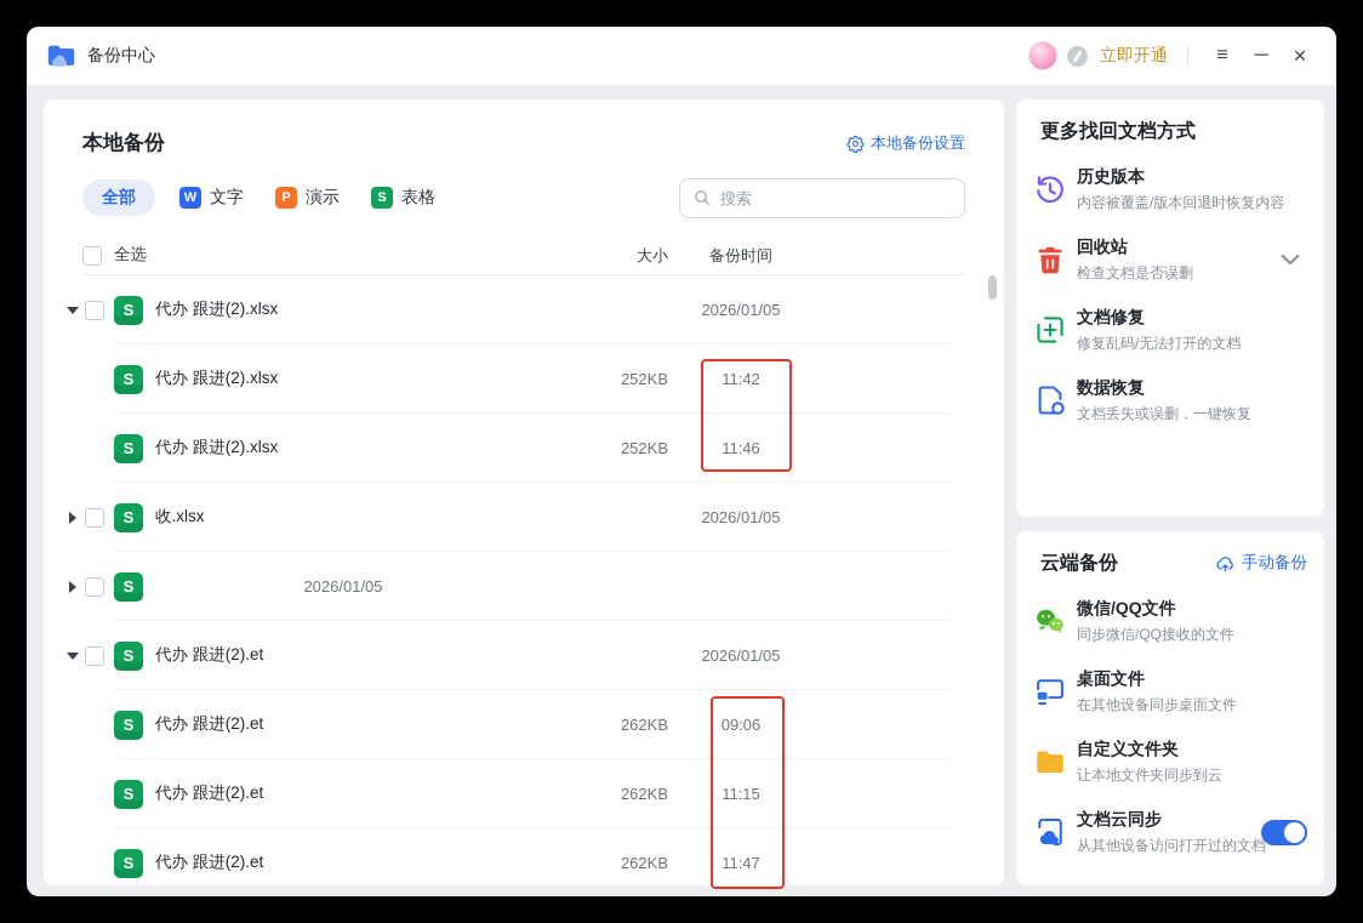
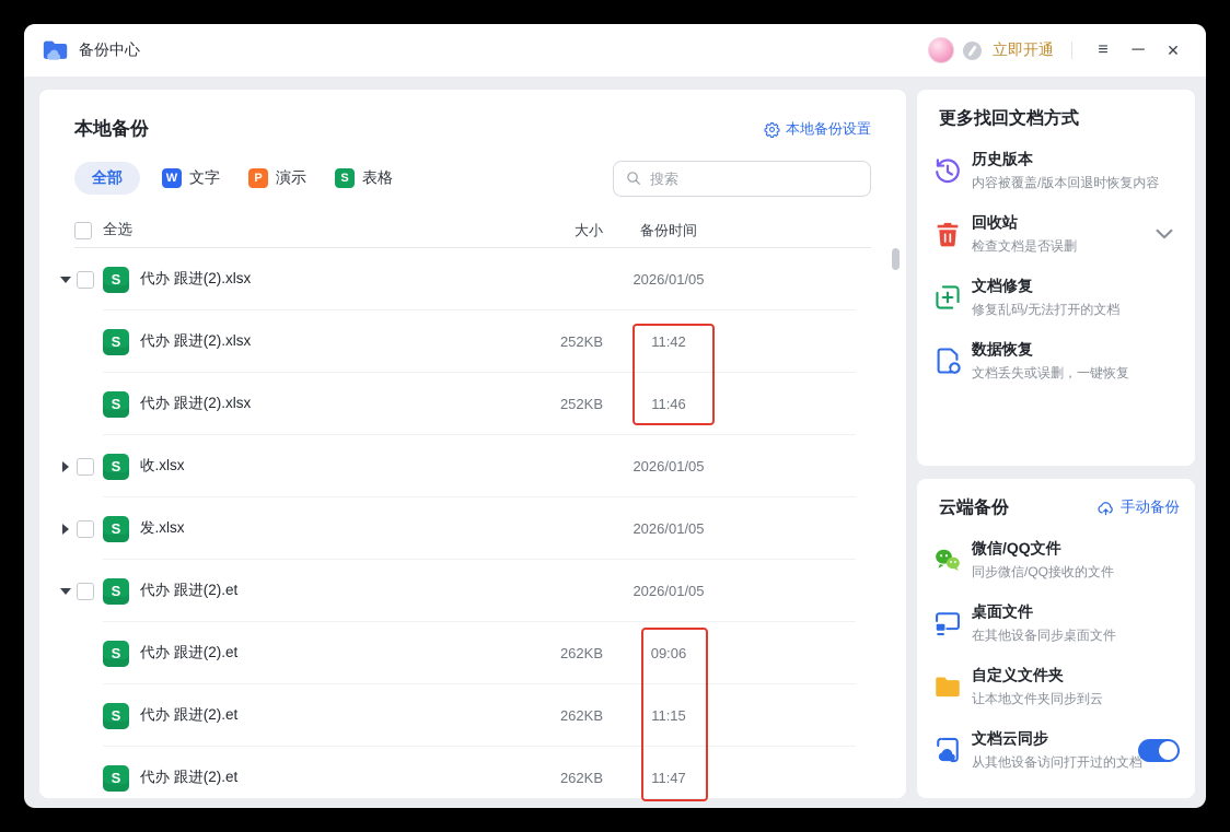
  备份中心
  立即开通
  ≡
  ─
  ✕
  本地备份
  本地备份设置
  全部
  W
  文字
  P
  演示
  S
  表格
  搜索
  全选
  大小
  备份时间
  S
  代办 跟进(2).xlsx
  2026/01/05
  S
  代办 跟进(2).xlsx
  252KB
  11:42
  S
  代办 跟进(2).xlsx
  252KB
  11:46
  S
  收.xlsx
  2026/01/05
  S
+ 发.xlsx
  2026/01/05
  S
  代办 跟进(2).et
  2026/01/05
  S
  代办 跟进(2).et
  262KB
  09:06
  S
  代办 跟进(2).et
  262KB
  11:15
  S
  代办 跟进(2).et
  262KB
  11:47
  更多找回文档方式
  历史版本
  内容被覆盖/版本回退时恢复内容
  回收站
  检查文档是否误删
  文档修复
  修复乱码/无法打开的文档
  数据恢复
  文档丢失或误删，一键恢复
  云端备份
  手动备份
  微信/QQ文件
  同步微信/QQ接收的文件
  桌面文件
  在其他设备同步桌面文件
  自定义文件夹
  让本地文件夹同步到云
  文档云同步
  从其他设备访问打开过的文档
